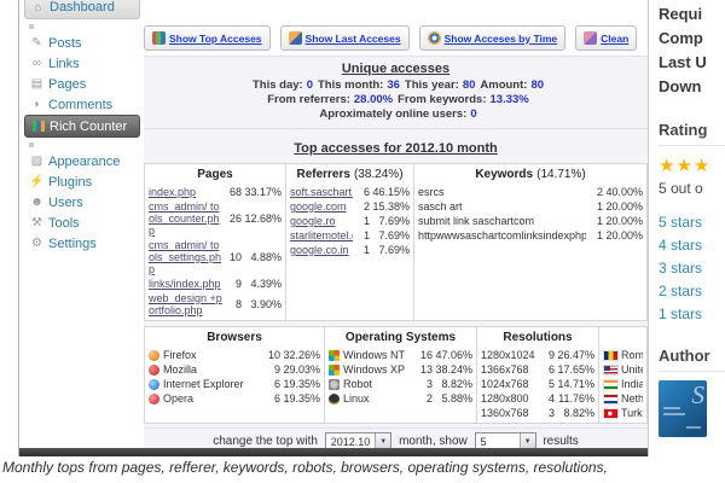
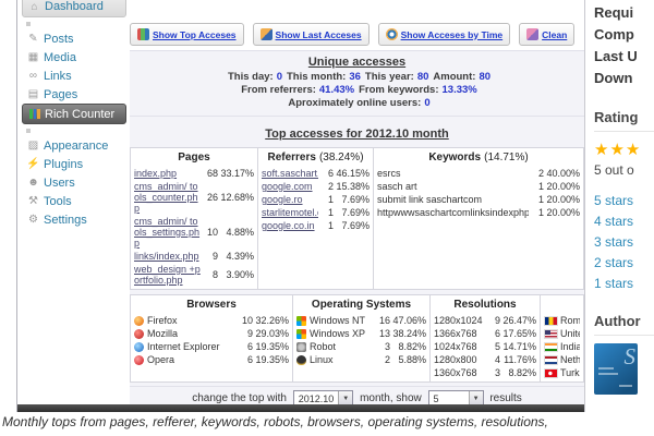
  ⌂
  Dashboard
  ✎
  Posts
+ ▦
+ Media
  ∞
  Links
  ▤
  Pages
- ◗
- Comments
  Rich Counter
  ▨
  Appearance
  ⚡
  Plugins
  ☻
  Users
  ⚒
  Tools
  ⚙
  Settings
  Show Top Acceses
  Show Last Acceses
  Show Acceses by Time
  Clean
  Unique accesses
  This day: 0 This month: 36 This year: 80 Amount: 80
- From referrers: 28.00% From keywords: 13.33%
+ From referrers: 41.43% From keywords: 13.33%
  Aproximately online users: 0
  Top accesses for 2012.10 month
  Pages
  index.php
  68
  33.17%
  cms_admin/ tools_counter.php
  26
  12.68%
  cms_admin/ tools_settings.php
  10
  4.88%
  links/index.php
  9
  4.39%
  web_design +portfolio.php
  8
  3.90%
  Referrers (38.24%)
  soft.saschart
  6
  46.15%
  google.com
  2
  15.38%
  google.ro
  1
  7.69%
  starlitemotel.
  1
  7.69%
  google.co.in
  1
  7.69%
  Keywords (14.71%)
  esrcs
  2
  40.00%
  sasch art
  1
  20.00%
  submit link saschartcom
  1
  20.00%
  httpwwwsaschartcomlinksindexphp
  1
  20.00%
  Browsers
  Firefox
  10
  32.26%
  Mozilla
  9
  29.03%
  Internet Explorer
  6
  19.35%
  Opera
  6
  19.35%
  Operating Systems
  Windows NT
  16
  47.06%
  Windows XP
  13
  38.24%
  Robot
  3
  8.82%
  Linux
  2
  5.88%
  Resolutions
  1280x1024
  9
  26.47%
  1366x768
  6
  17.65%
  1024x768
  5
  14.71%
  1280x800
  4
  11.76%
  1360x768
  3
  8.82%
  India
  change the top with
  2012.10
  month, show
  5
  results
  Requi
  Comp
  Last U
  Down
  Rating
  ★★★
  5 out o
  5 stars
  4 stars
  3 stars
  2 stars
  1 stars
  Author
  S
  Monthly tops from pages, refferer, keywords, robots, browsers, operating systems, resolutions,
